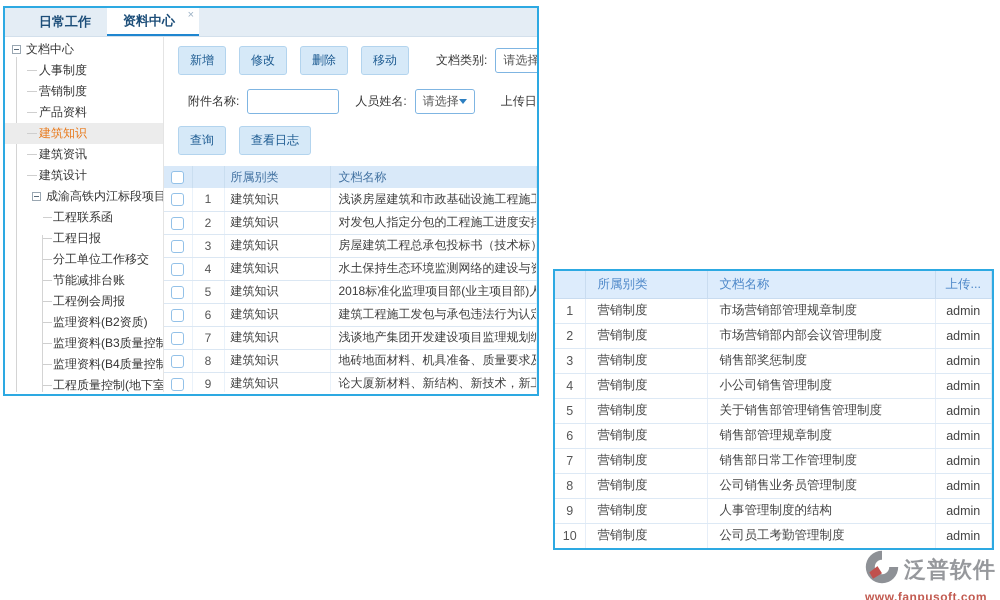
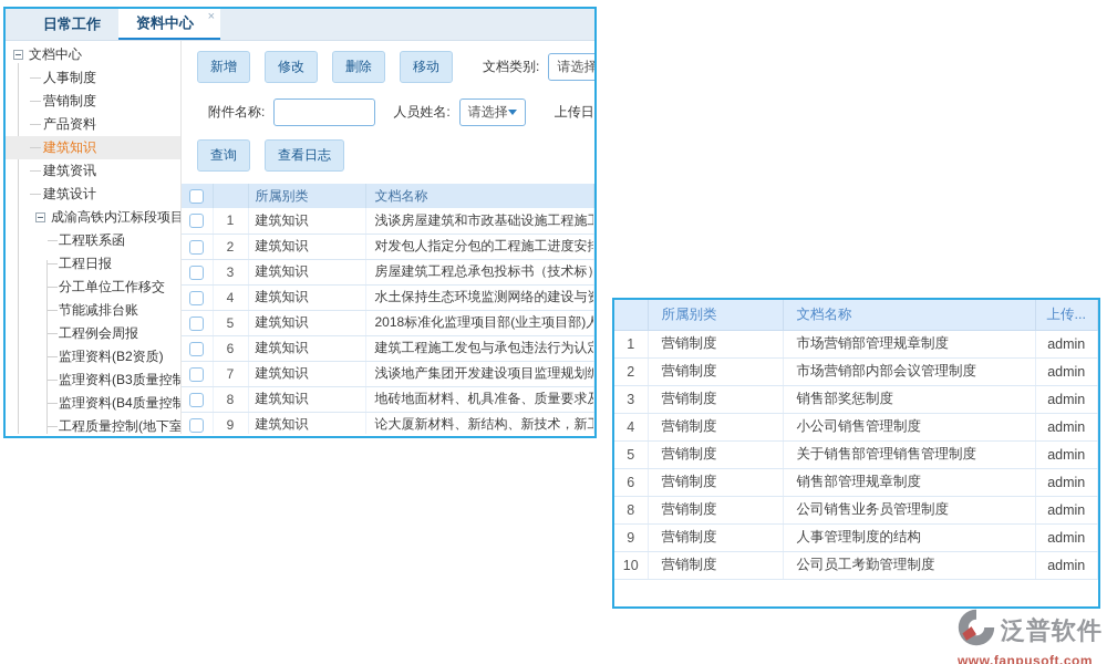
  日常工作
  资料中心
  ×
  文档中心
  人事制度
  营销制度
  产品资料
  建筑知识
  建筑资讯
  建筑设计
  成渝高铁内江标段项目
  工程联系函
  工程日报
  分工单位工作移交
  节能减排台账
  工程例会周报
  监理资料(B2资质)
  监理资料(B3质量控制
  监理资料(B4质量控制
  工程质量控制(地下室
  新增
  修改
  删除
  移动
  文档类别:
  请选择
  附件名称:
  人员姓名:
  请选择
  上传日
  查询
  查看日志
  		所属别类	文档名称
  	1	建筑知识	浅谈房屋建筑和市政基础设施工程施
  	2	建筑知识	对发包人指定分包的工程施工进度安
  	3	建筑知识	房屋建筑工程总承包投标书（技术标
  	4	建筑知识	水土保持生态环境监测网络的建设与
  	5	建筑知识	2018标准化监理项目部(业主项目部)人
  	6	建筑知识	建筑工程施工发包与承包违法行为认
  	7	建筑知识	浅谈地产集团开发建设项目监理规划
  	8	建筑知识	地砖地面材料、机具准备、质量要求
  	9	建筑知识	论大厦新材料、新结构、新技术，新
  	所属别类	文档名称	上传...
  1	营销制度	市场营销部管理规章制度	admin
  2	营销制度	市场营销部内部会议管理制度	admin
  3	营销制度	销售部奖惩制度	admin
  4	营销制度	小公司销售管理制度	admin
  5	营销制度	关于销售部管理销售管理制度	admin
  6	营销制度	销售部管理规章制度	admin
- 7	营销制度	销售部日常工作管理制度	admin
  8	营销制度	公司销售业务员管理制度	admin
  9	营销制度	人事管理制度的结构	admin
  10	营销制度	公司员工考勤管理制度	admin
  泛普软件
  www.fanpusoft.com
